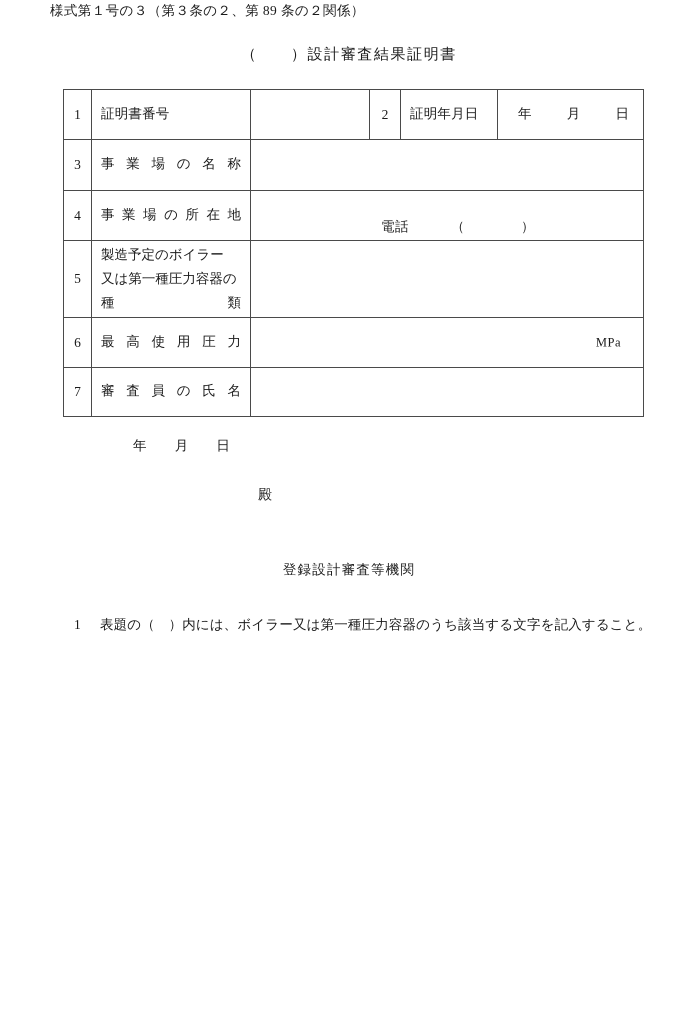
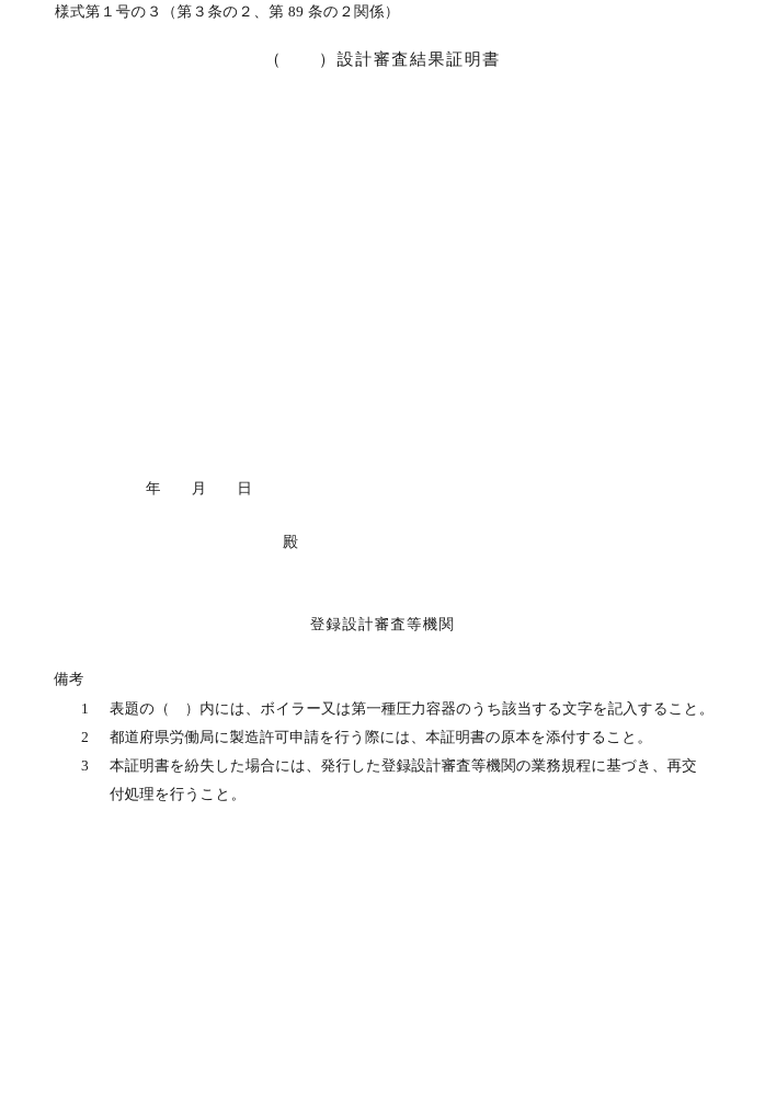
  様式第１号の３（第３条の２、第 89 条の２関係）
  （ ）設計審査結果証明書
- 1	証明書番号		2	証明年月日	年 月 日
- 3	事業場の名称
- 4	事業場の所在地	電話 （ ）
- 5	製造予定のボイラー 又は第一種圧力容器の 種 類
- 6	最高使用圧力	MPa
- 7	審査員の氏名
  年 月 日
  殿
  登録設計審査等機関
+ 備考
  1
  表題の（ ）内には、ボイラー又は第一種圧力容器のうち該当する文字を記入すること。
+ 2
+ 都道府県労働局に製造許可申請を行う際には、本証明書の原本を添付すること。
+ 3
+ 本証明書を紛失した場合には、発行した登録設計審査等機関の業務規程に基づき、再交
+ 付処理を行うこと。
